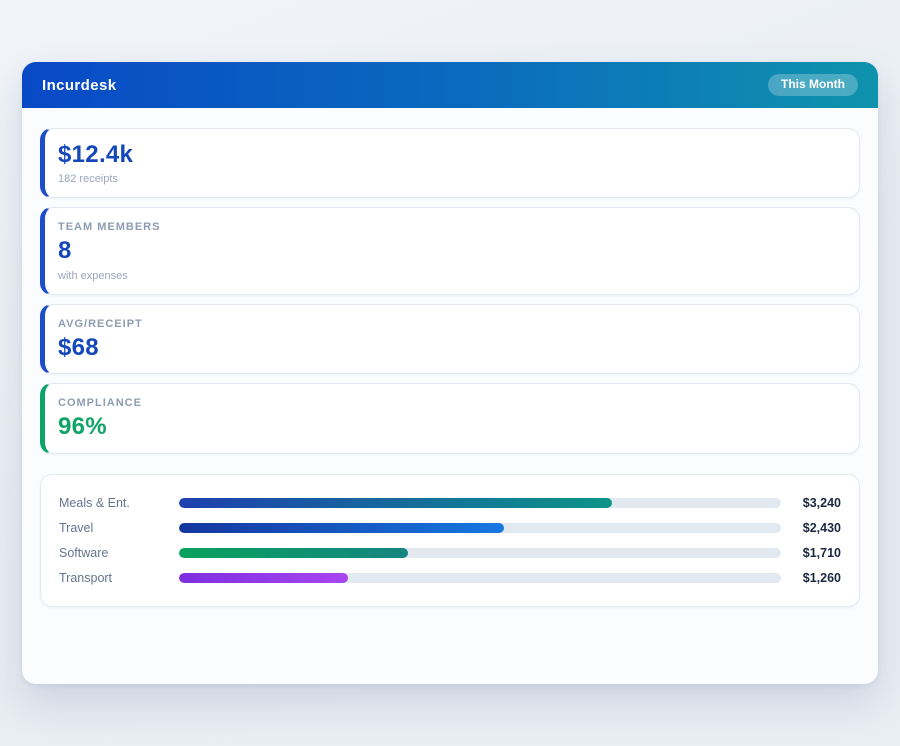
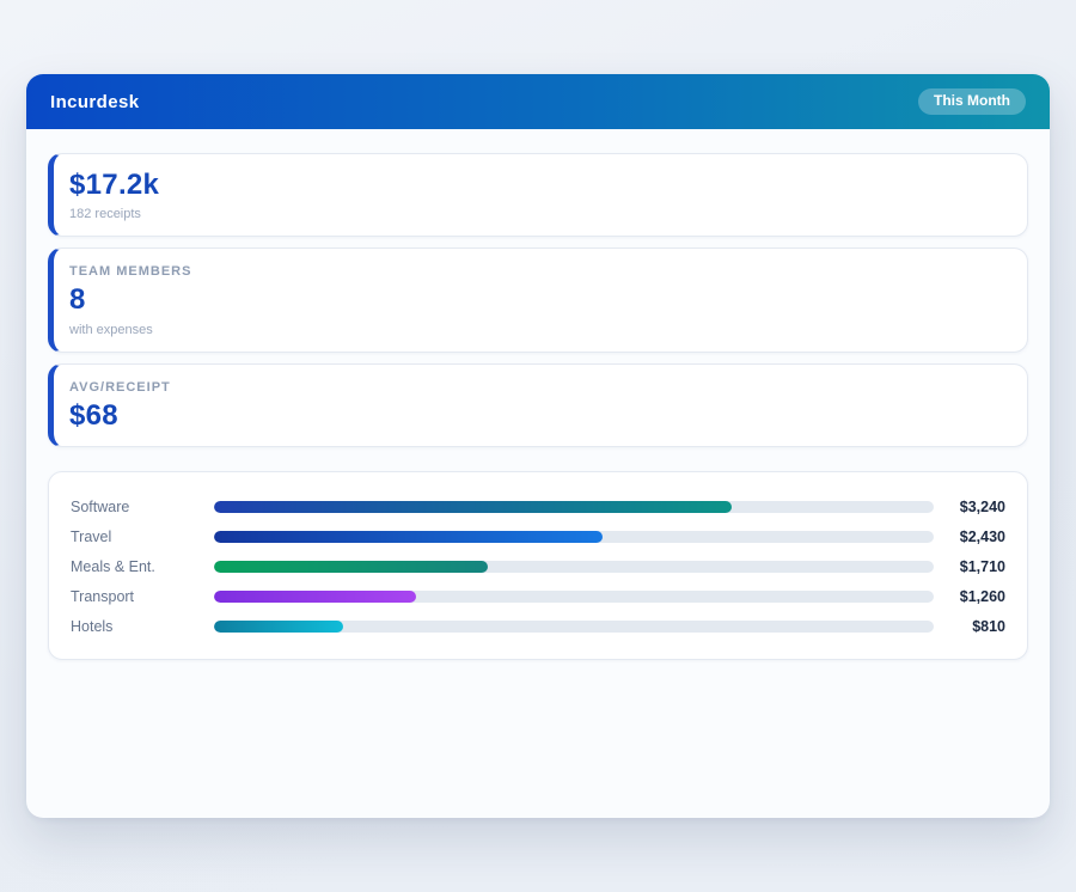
  Incurdesk
  This Month
- $12.4k
+ $17.2k
  182 receipts
  TEAM MEMBERS
  8
  with expenses
  AVG/RECEIPT
  $68
- COMPLIANCE
- 96%
- Meals & Ent.
+ Software
  $3,240
  Travel
  $2,430
- Software
+ Meals & Ent.
  $1,710
  Transport
  $1,260
+ Hotels
+ $810
